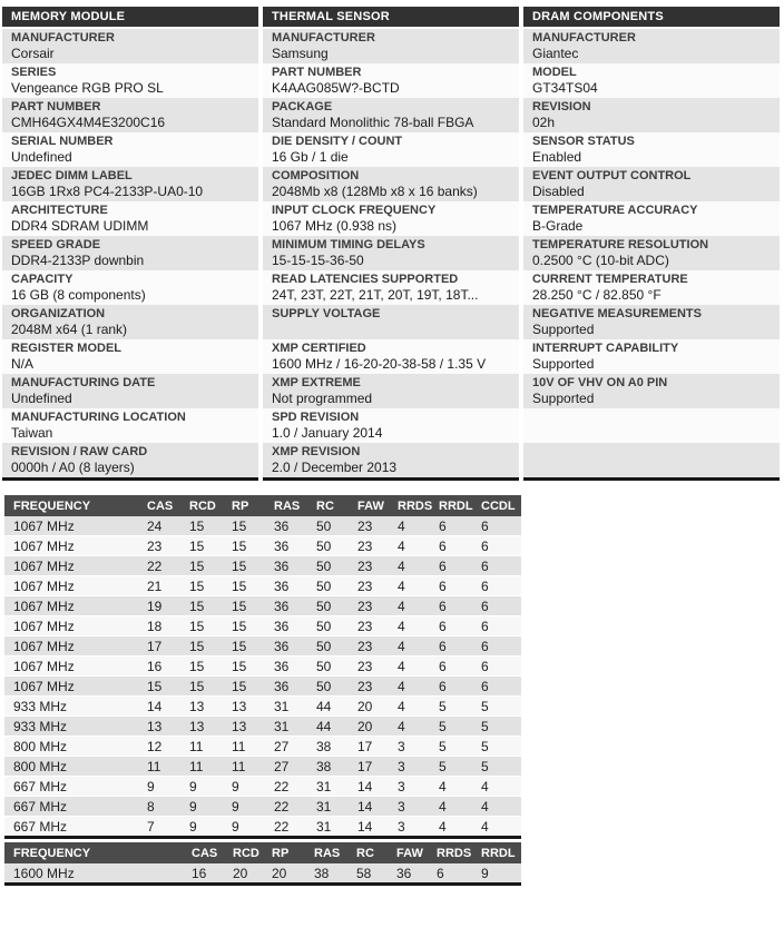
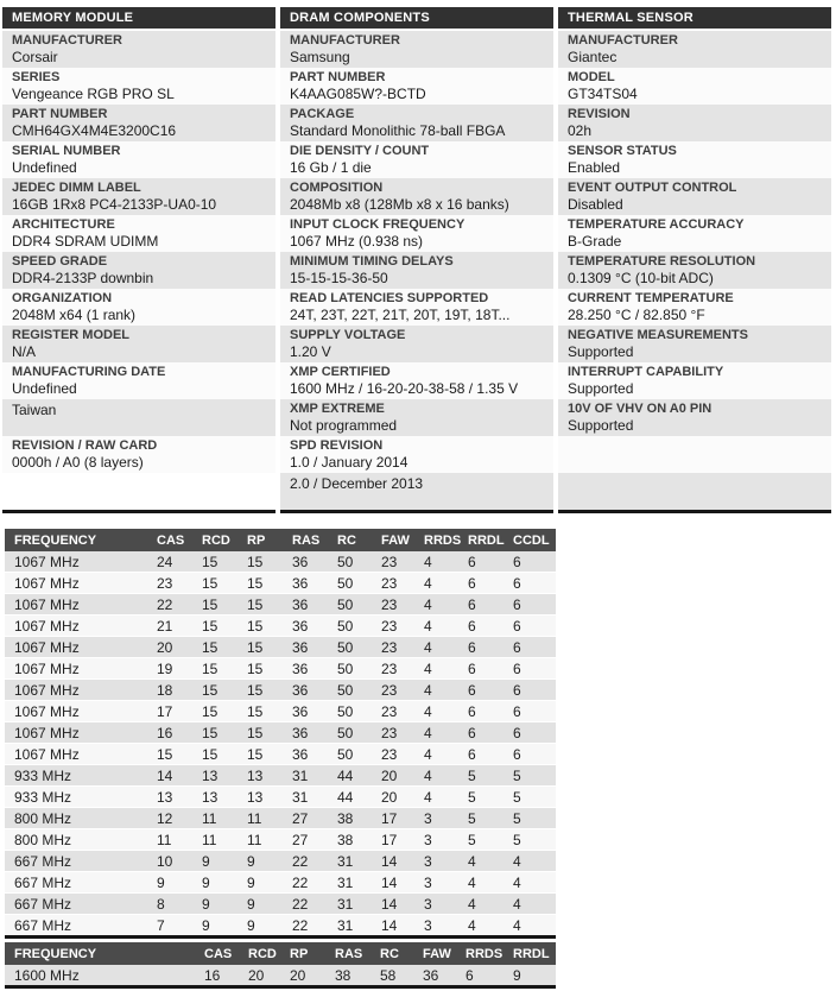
  MEMORY MODULE
  MANUFACTURER
  Corsair
  SERIES
  Vengeance RGB PRO SL
  PART NUMBER
  CMH64GX4M4E3200C16
  SERIAL NUMBER
  Undefined
  JEDEC DIMM LABEL
  16GB 1Rx8 PC4-2133P-UA0-10
  ARCHITECTURE
  DDR4 SDRAM UDIMM
  SPEED GRADE
  DDR4-2133P downbin
- CAPACITY
- 16 GB (8 components)
  ORGANIZATION
  2048M x64 (1 rank)
  REGISTER MODEL
  N/A
  MANUFACTURING DATE
  Undefined
- MANUFACTURING LOCATION
  Taiwan
  REVISION / RAW CARD
  0000h / A0 (8 layers)
- THERMAL SENSOR
+ DRAM COMPONENTS
  MANUFACTURER
  Samsung
  PART NUMBER
  K4AAG085W?-BCTD
  PACKAGE
  Standard Monolithic 78-ball FBGA
  DIE DENSITY / COUNT
  16 Gb / 1 die
  COMPOSITION
  2048Mb x8 (128Mb x8 x 16 banks)
  INPUT CLOCK FREQUENCY
  1067 MHz (0.938 ns)
  MINIMUM TIMING DELAYS
  15-15-15-36-50
  READ LATENCIES SUPPORTED
  24T, 23T, 22T, 21T, 20T, 19T, 18T...
  SUPPLY VOLTAGE
+ 1.20 V
  XMP CERTIFIED
  1600 MHz / 16-20-20-38-58 / 1.35 V
  XMP EXTREME
  Not programmed
  SPD REVISION
  1.0 / January 2014
- XMP REVISION
  2.0 / December 2013
- DRAM COMPONENTS
+ THERMAL SENSOR
  MANUFACTURER
  Giantec
  MODEL
  GT34TS04
  REVISION
  02h
  SENSOR STATUS
  Enabled
  EVENT OUTPUT CONTROL
  Disabled
  TEMPERATURE ACCURACY
  B-Grade
  TEMPERATURE RESOLUTION
- 0.2500 °C (10-bit ADC)
+ 0.1309 °C (10-bit ADC)
  CURRENT TEMPERATURE
  28.250 °C / 82.850 °F
  NEGATIVE MEASUREMENTS
  Supported
  INTERRUPT CAPABILITY
  Supported
  10V OF VHV ON A0 PIN
  Supported
  FREQUENCY	CAS	RCD	RP	RAS	RC	FAW	RRDS	RRDL	CCDL
  1067 MHz	24	15	15	36	50	23	4	6	6
  1067 MHz	23	15	15	36	50	23	4	6	6
  1067 MHz	22	15	15	36	50	23	4	6	6
  1067 MHz	21	15	15	36	50	23	4	6	6
+ 1067 MHz	20	15	15	36	50	23	4	6	6
  1067 MHz	19	15	15	36	50	23	4	6	6
  1067 MHz	18	15	15	36	50	23	4	6	6
  1067 MHz	17	15	15	36	50	23	4	6	6
  1067 MHz	16	15	15	36	50	23	4	6	6
  1067 MHz	15	15	15	36	50	23	4	6	6
  933 MHz	14	13	13	31	44	20	4	5	5
  933 MHz	13	13	13	31	44	20	4	5	5
  800 MHz	12	11	11	27	38	17	3	5	5
  800 MHz	11	11	11	27	38	17	3	5	5
+ 667 MHz	10	9	9	22	31	14	3	4	4
  667 MHz	9	9	9	22	31	14	3	4	4
  667 MHz	8	9	9	22	31	14	3	4	4
  667 MHz	7	9	9	22	31	14	3	4	4
  FREQUENCY	CAS	RCD	RP	RAS	RC	FAW	RRDS	RRDL
  1600 MHz	16	20	20	38	58	36	6	9
